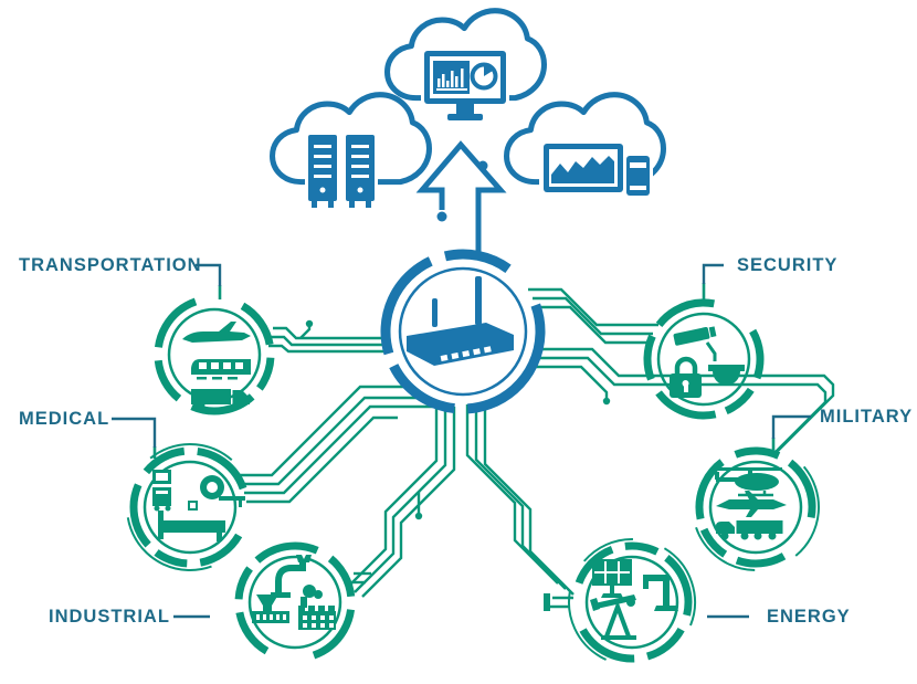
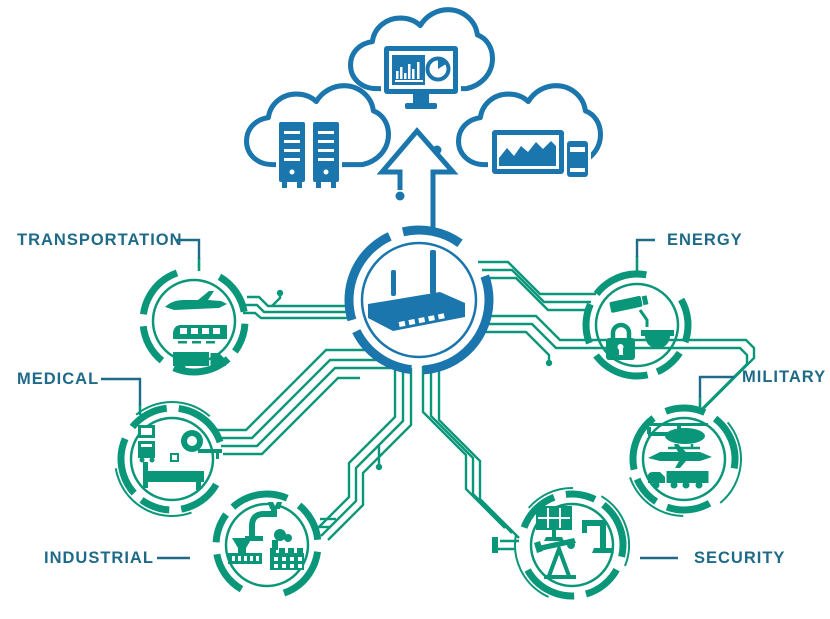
  TRANSPORTATION
  MEDICAL
  INDUSTRIAL
- SECURITY
+ ENERGY
  MILITARY
- ENERGY
+ SECURITY
